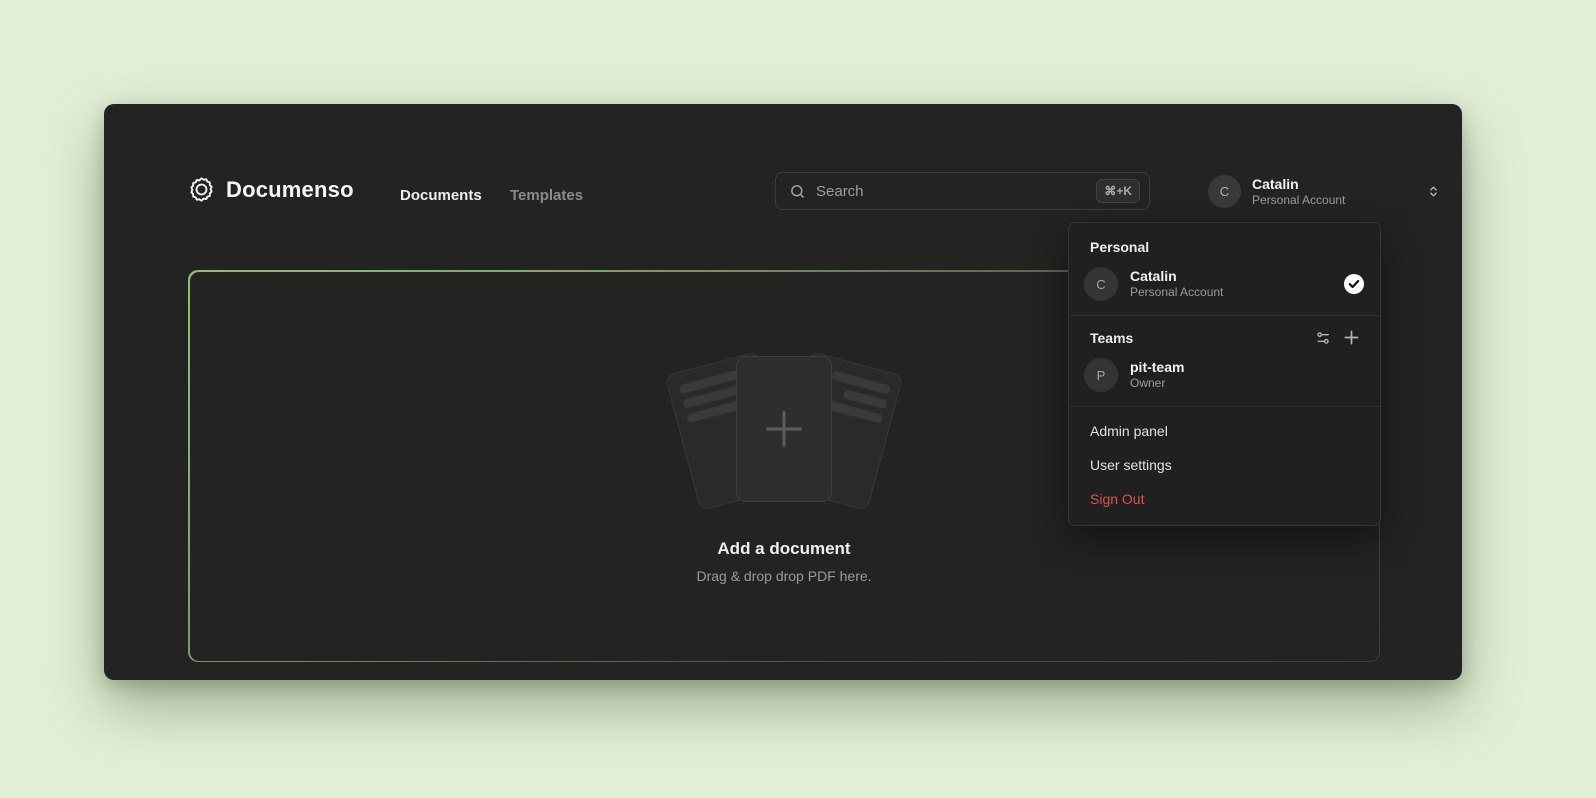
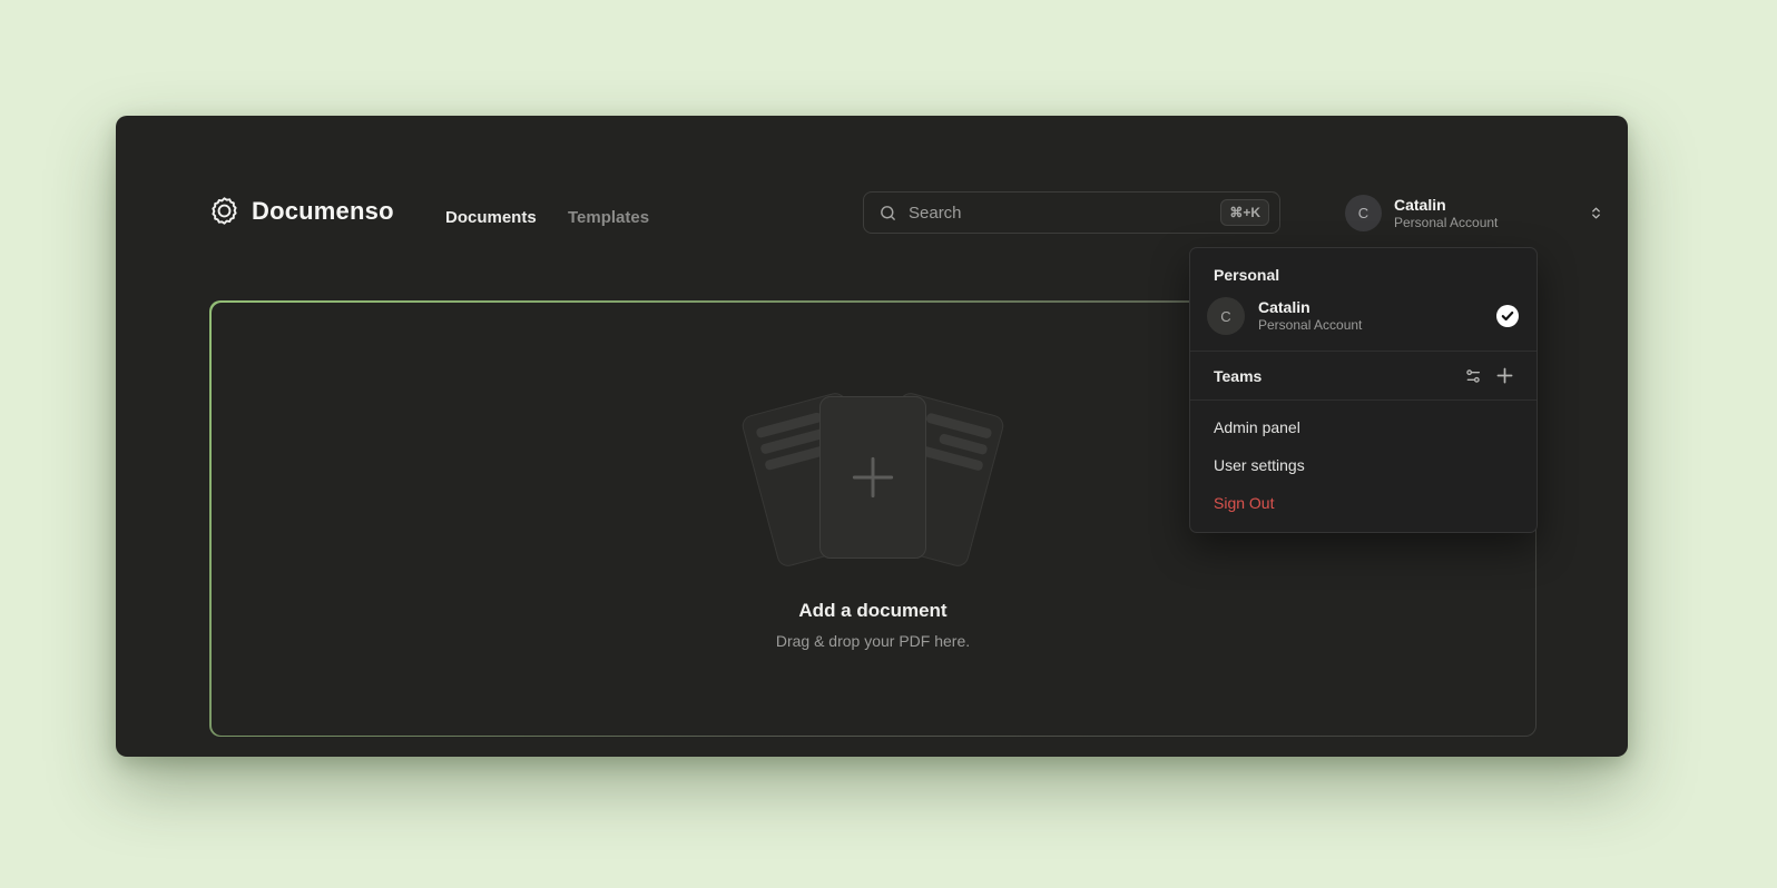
  Documenso
  Documents
  Templates
  Search
  ⌘+K
  C
  Catalin
  Personal Account
  Add a document
- Drag & drop drop PDF here.
+ Drag & drop your PDF here.
  Personal
  C
  Catalin
  Personal Account
  Teams
- P
- pit-team
- Owner
  Admin panel
  User settings
  Sign Out
